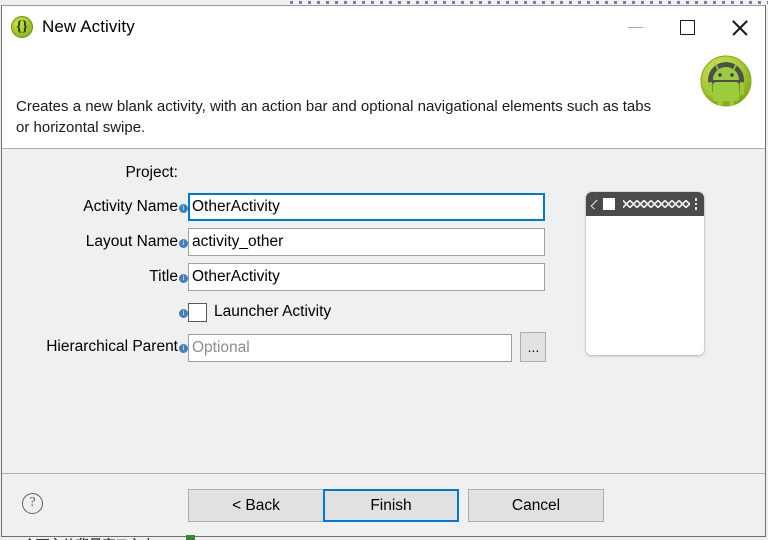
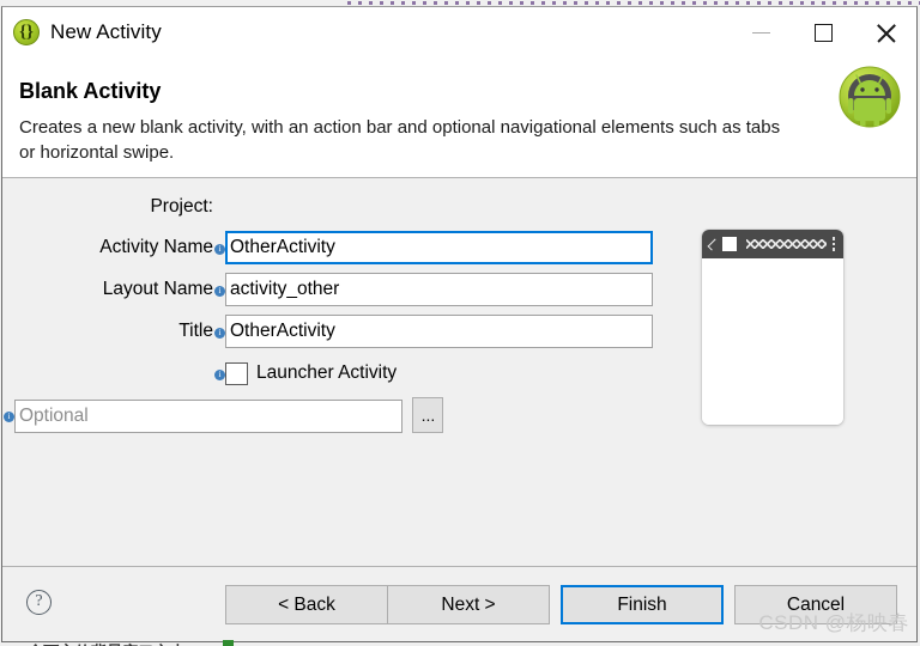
  {}
  New Activity
+ Blank Activity
  Creates a new blank activity, with an action bar and optional navigational elements such as tabs or horizontal swipe.
  Project:
  Activity Name
  OtherActivity
  Layout Name
  activity_other
  Title
  OtherActivity
  Launcher Activity
- Hierarchical Parent
  Optional ...
  ?
  < Back
+ Next >
  Finish
  Cancel
+ CSDN @杨映春
